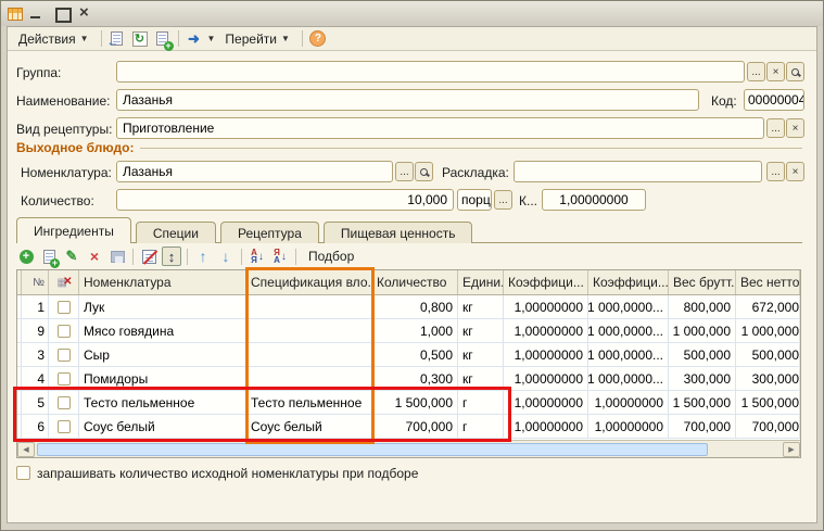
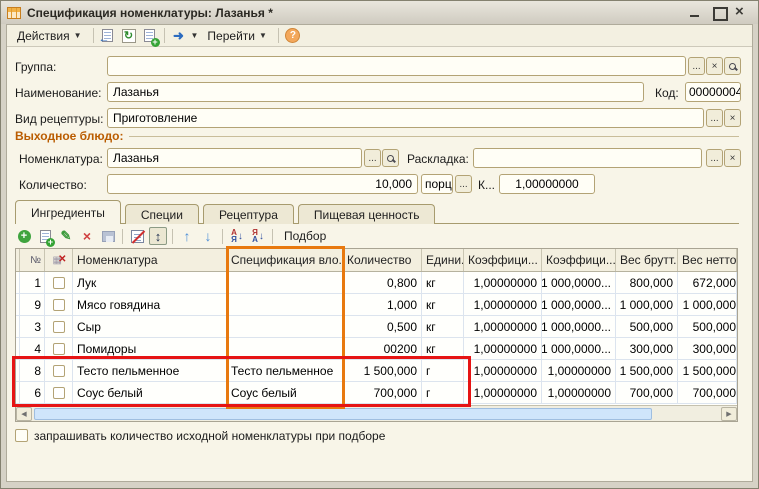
+ Спецификация номенклатуры: Лазанья *
  ×
  Действия
  ▼
  ←
  ↻
  +
  ➜
  ▼
  Перейти
  ▼
  ?
  Группа:
  ...
  ×
  Наименование:
  Лазанья
  Код:
  00000004
  Вид рецептуры:
  Приготовление
  ...
  ×
  Выходное блюдо:
  Номенклатура:
  Лазанья
  ...
  Раскладка:
  ...
  ×
  Количество:
  10,000
  порц
  ...
  К...
  1,00000000
  Ингредиенты
  Специи
  Рецептура
  Пищевая ценность
  +
  +
  ✎
  ×
  ↕
  ↑
  ↓
  А
  Я
  ↓
  Я
  А
  ↓
  Подбор
  №
  ▦
  ✕
  Номенклатура
  Спецификация вло.
  Количество
  Едини.
  Коэффици...
  Коэффици...
  Вес брутт.
  Вес нетто
  1
  Лук
  0,800
  кг
  1,00000000
  1 000,0000...
  800,000
  672,000
  9
  Мясо говядина
  1,000
  кг
  1,00000000
  1 000,0000...
  1 000,000
  1 000,000
  3
  Сыр
  0,500
  кг
  1,00000000
  1 000,0000...
  500,000
  500,000
  4
  Помидоры
- 0,300
+ 00200
  кг
  1,00000000
  1 000,0000...
  300,000
  300,000
- 5
+ 8
  Тесто пельменное
  Тесто пельменное
  1 500,000
  г
  1,00000000
  1,00000000
  1 500,000
  1 500,000
  6
  Соус белый
  Соус белый
  700,000
  г
  1,00000000
  1,00000000
  700,000
  700,000
  запрашивать количество исходной номенклатуры при подборе
